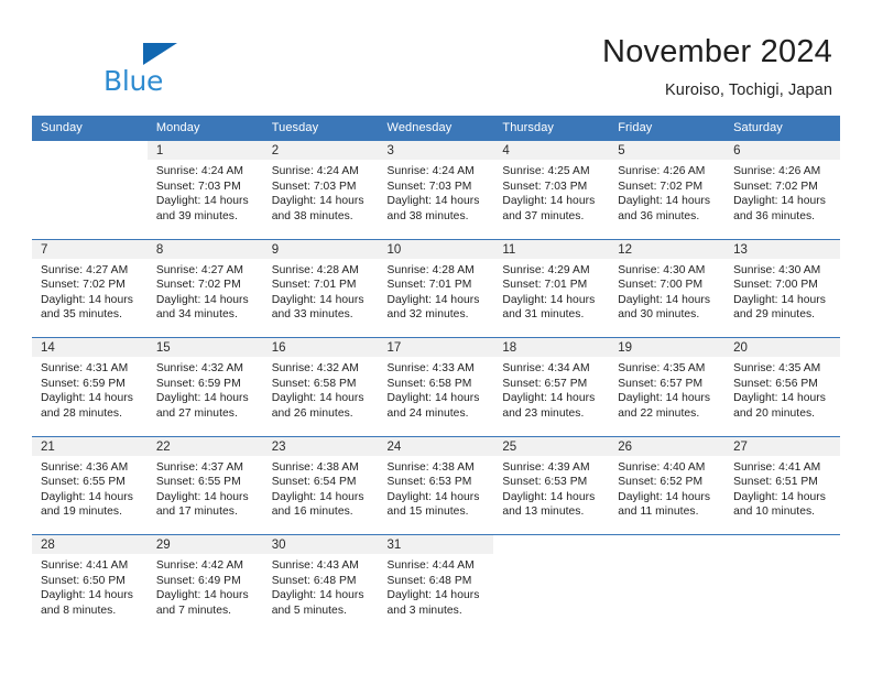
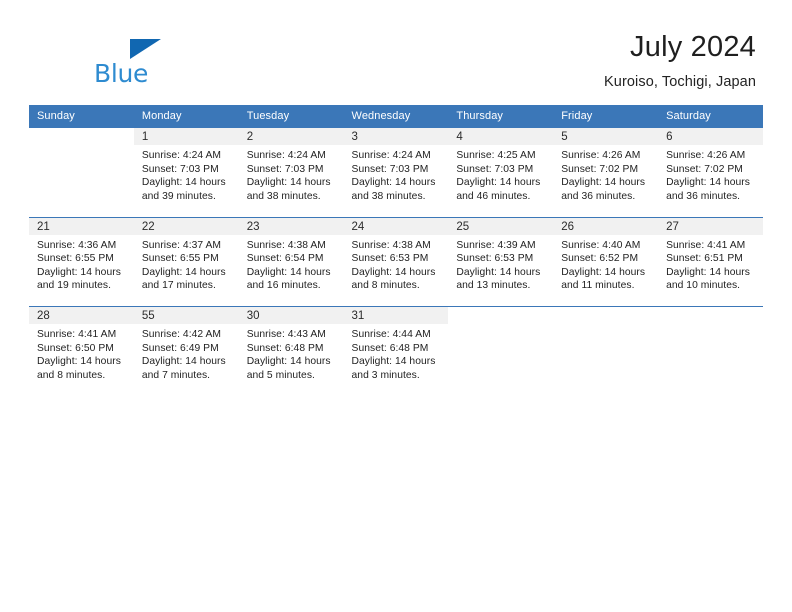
  Blue
- November 2024
+ July 2024
  Kuroiso, Tochigi, Japan
  Sunday	Monday	Tuesday	Wednesday	Thursday	Friday	Saturday
- 	1Sunrise: 4:24 AMSunset: 7:03 PMDaylight: 14 hoursand 39 minutes.	2Sunrise: 4:24 AMSunset: 7:03 PMDaylight: 14 hoursand 38 minutes.	3Sunrise: 4:24 AMSunset: 7:03 PMDaylight: 14 hoursand 38 minutes.	4Sunrise: 4:25 AMSunset: 7:03 PMDaylight: 14 hoursand 37 minutes.	5Sunrise: 4:26 AMSunset: 7:02 PMDaylight: 14 hoursand 36 minutes.	6Sunrise: 4:26 AMSunset: 7:02 PMDaylight: 14 hoursand 36 minutes.
+ 	1Sunrise: 4:24 AMSunset: 7:03 PMDaylight: 14 hoursand 39 minutes.	2Sunrise: 4:24 AMSunset: 7:03 PMDaylight: 14 hoursand 38 minutes.	3Sunrise: 4:24 AMSunset: 7:03 PMDaylight: 14 hoursand 38 minutes.	4Sunrise: 4:25 AMSunset: 7:03 PMDaylight: 14 hoursand 46 minutes.	5Sunrise: 4:26 AMSunset: 7:02 PMDaylight: 14 hoursand 36 minutes.	6Sunrise: 4:26 AMSunset: 7:02 PMDaylight: 14 hoursand 36 minutes.
- 7Sunrise: 4:27 AMSunset: 7:02 PMDaylight: 14 hoursand 35 minutes.	8Sunrise: 4:27 AMSunset: 7:02 PMDaylight: 14 hoursand 34 minutes.	9Sunrise: 4:28 AMSunset: 7:01 PMDaylight: 14 hoursand 33 minutes.	10Sunrise: 4:28 AMSunset: 7:01 PMDaylight: 14 hoursand 32 minutes.	11Sunrise: 4:29 AMSunset: 7:01 PMDaylight: 14 hoursand 31 minutes.	12Sunrise: 4:30 AMSunset: 7:00 PMDaylight: 14 hoursand 30 minutes.	13Sunrise: 4:30 AMSunset: 7:00 PMDaylight: 14 hoursand 29 minutes.
- 14Sunrise: 4:31 AMSunset: 6:59 PMDaylight: 14 hoursand 28 minutes.	15Sunrise: 4:32 AMSunset: 6:59 PMDaylight: 14 hoursand 27 minutes.	16Sunrise: 4:32 AMSunset: 6:58 PMDaylight: 14 hoursand 26 minutes.	17Sunrise: 4:33 AMSunset: 6:58 PMDaylight: 14 hoursand 24 minutes.	18Sunrise: 4:34 AMSunset: 6:57 PMDaylight: 14 hoursand 23 minutes.	19Sunrise: 4:35 AMSunset: 6:57 PMDaylight: 14 hoursand 22 minutes.	20Sunrise: 4:35 AMSunset: 6:56 PMDaylight: 14 hoursand 20 minutes.
- 21Sunrise: 4:36 AMSunset: 6:55 PMDaylight: 14 hoursand 19 minutes.	22Sunrise: 4:37 AMSunset: 6:55 PMDaylight: 14 hoursand 17 minutes.	23Sunrise: 4:38 AMSunset: 6:54 PMDaylight: 14 hoursand 16 minutes.	24Sunrise: 4:38 AMSunset: 6:53 PMDaylight: 14 hoursand 15 minutes.	25Sunrise: 4:39 AMSunset: 6:53 PMDaylight: 14 hoursand 13 minutes.	26Sunrise: 4:40 AMSunset: 6:52 PMDaylight: 14 hoursand 11 minutes.	27Sunrise: 4:41 AMSunset: 6:51 PMDaylight: 14 hoursand 10 minutes.
+ 21Sunrise: 4:36 AMSunset: 6:55 PMDaylight: 14 hoursand 19 minutes.	22Sunrise: 4:37 AMSunset: 6:55 PMDaylight: 14 hoursand 17 minutes.	23Sunrise: 4:38 AMSunset: 6:54 PMDaylight: 14 hoursand 16 minutes.	24Sunrise: 4:38 AMSunset: 6:53 PMDaylight: 14 hoursand 8 minutes.	25Sunrise: 4:39 AMSunset: 6:53 PMDaylight: 14 hoursand 13 minutes.	26Sunrise: 4:40 AMSunset: 6:52 PMDaylight: 14 hoursand 11 minutes.	27Sunrise: 4:41 AMSunset: 6:51 PMDaylight: 14 hoursand 10 minutes.
- 28Sunrise: 4:41 AMSunset: 6:50 PMDaylight: 14 hoursand 8 minutes.	29Sunrise: 4:42 AMSunset: 6:49 PMDaylight: 14 hoursand 7 minutes.	30Sunrise: 4:43 AMSunset: 6:48 PMDaylight: 14 hoursand 5 minutes.	31Sunrise: 4:44 AMSunset: 6:48 PMDaylight: 14 hoursand 3 minutes.
+ 28Sunrise: 4:41 AMSunset: 6:50 PMDaylight: 14 hoursand 8 minutes.	55Sunrise: 4:42 AMSunset: 6:49 PMDaylight: 14 hoursand 7 minutes.	30Sunrise: 4:43 AMSunset: 6:48 PMDaylight: 14 hoursand 5 minutes.	31Sunrise: 4:44 AMSunset: 6:48 PMDaylight: 14 hoursand 3 minutes.
